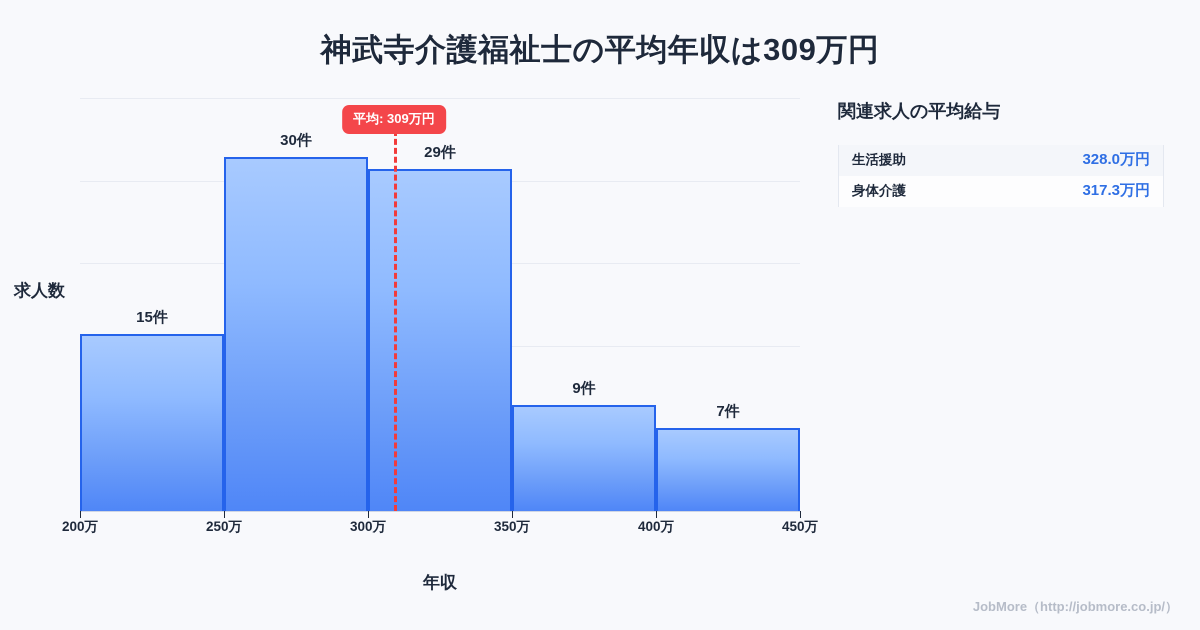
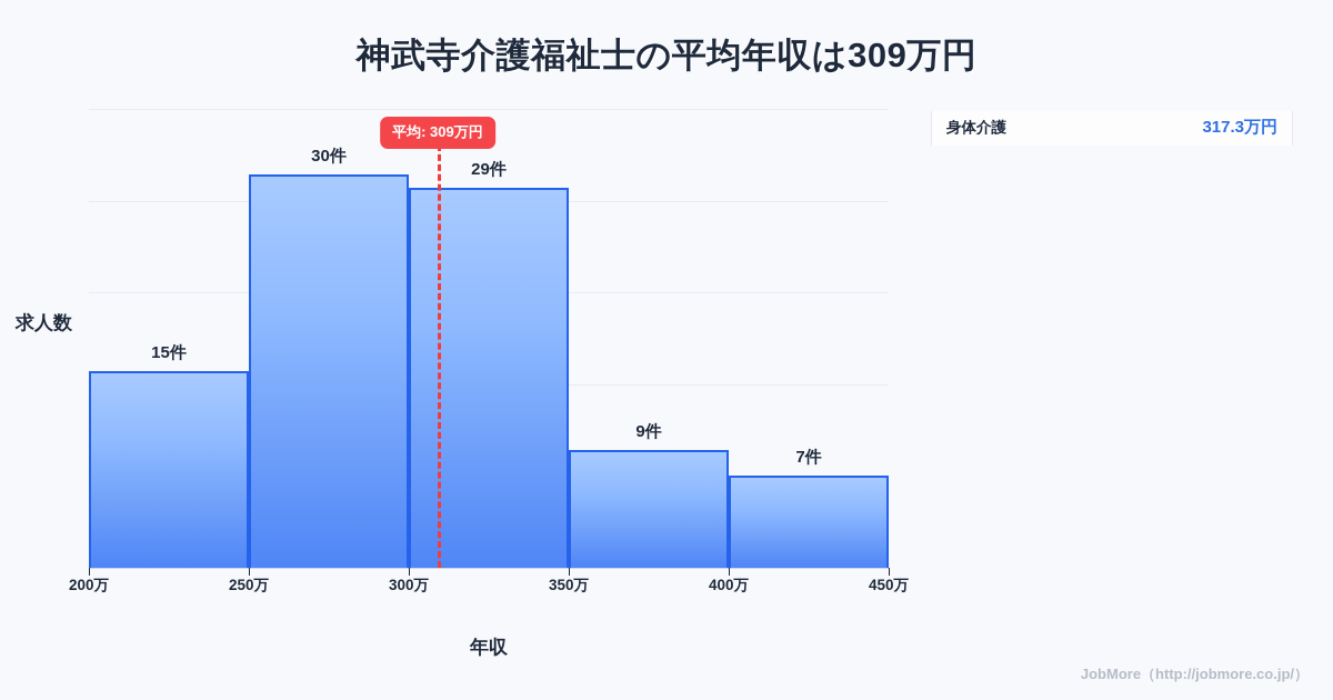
  神武寺介護福祉士の平均年収は309万円
  15件
  30件
  29件
  9件
  7件
  200万
  250万
  300万
  350万
  400万
  450万
  平均: 309万円
  年収
  求人数
- 関連求人の平均給与
- 生活援助	328.0万円
  身体介護	317.3万円
  JobMore（http://jobmore.co.jp/）
